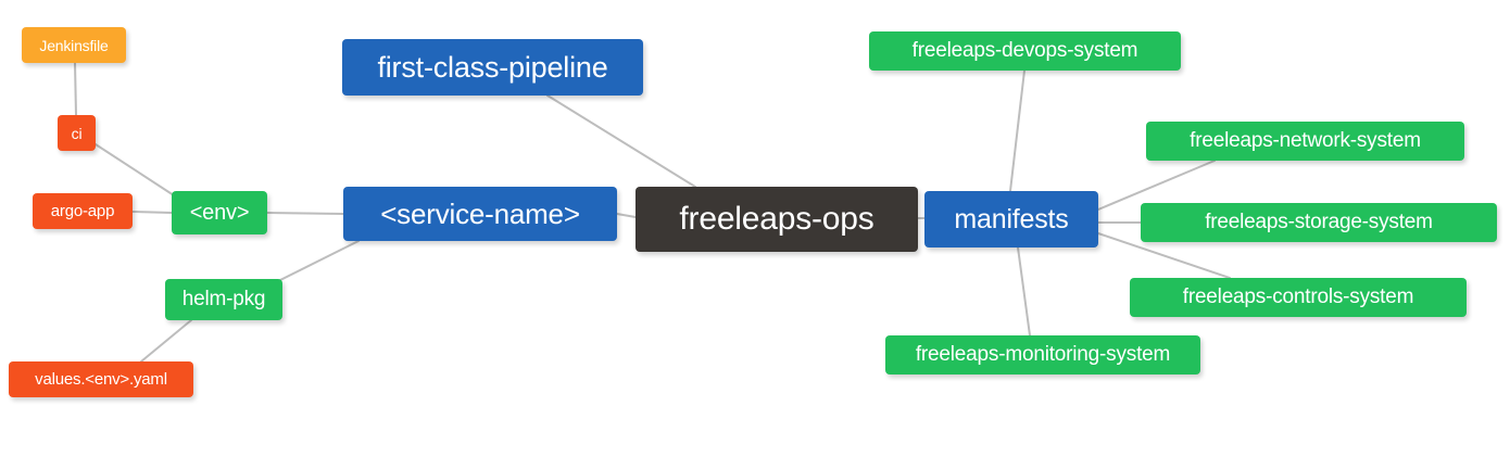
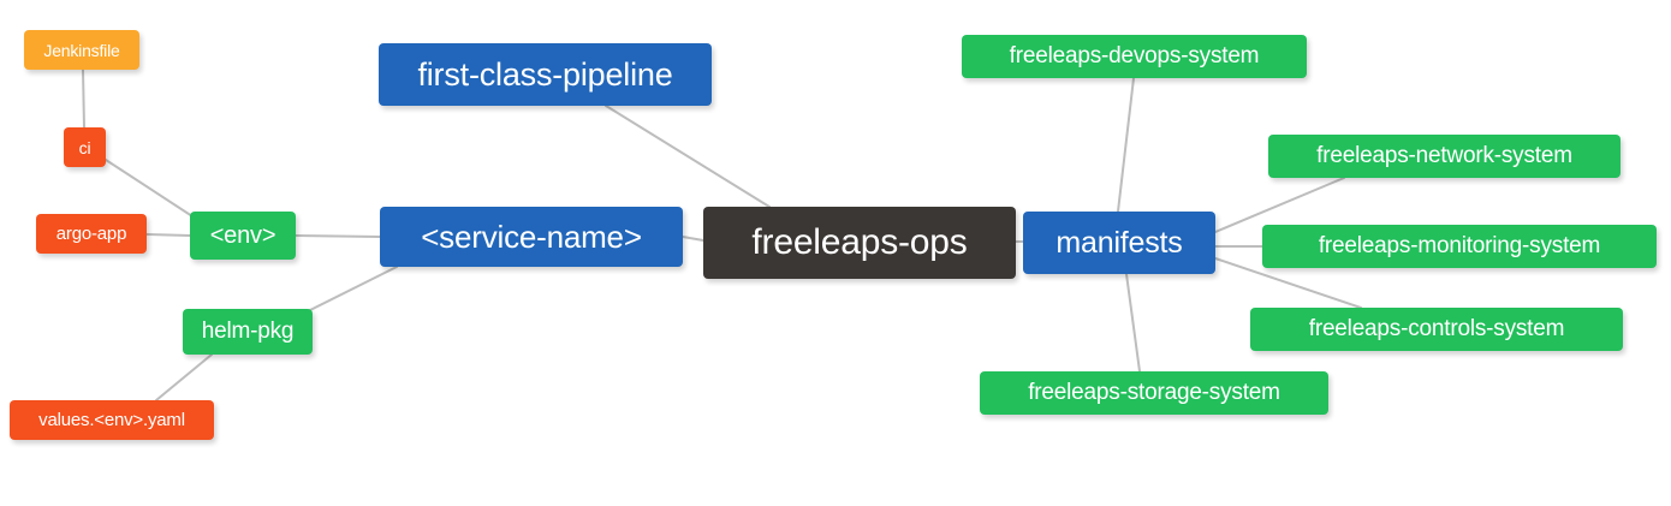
  Jenkinsfile
  ci
  argo-app
  <env>
  helm-pkg
  values.<env>.yaml
  first-class-pipeline
  <service-name>
  freeleaps-ops
  manifests
  freeleaps-devops-system
  freeleaps-network-system
- freeleaps-storage-system
+ freeleaps-monitoring-system
  freeleaps-controls-system
- freeleaps-monitoring-system
+ freeleaps-storage-system
